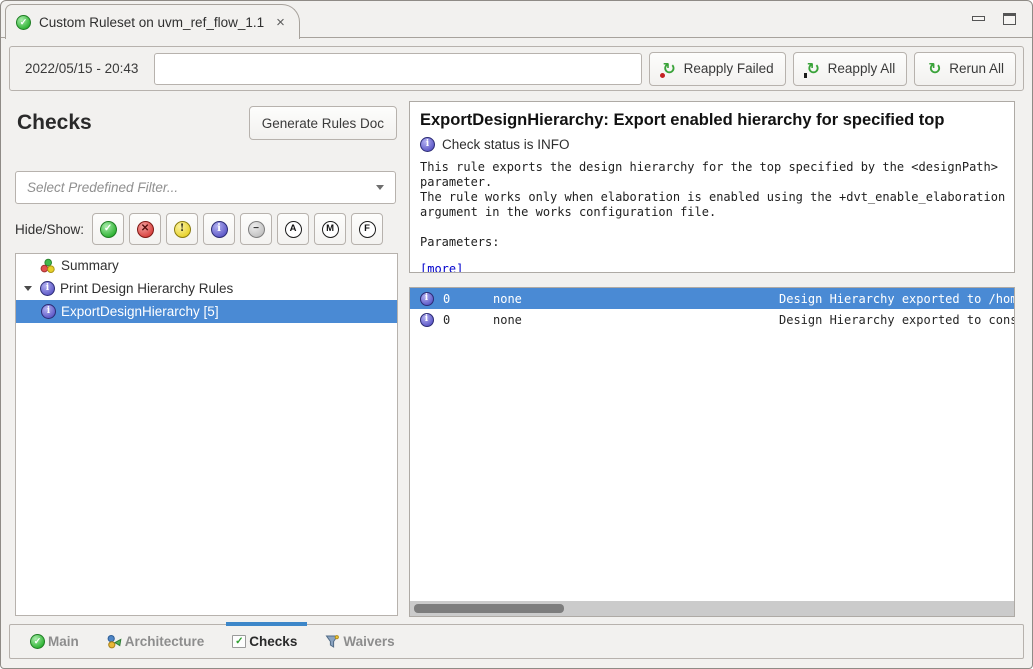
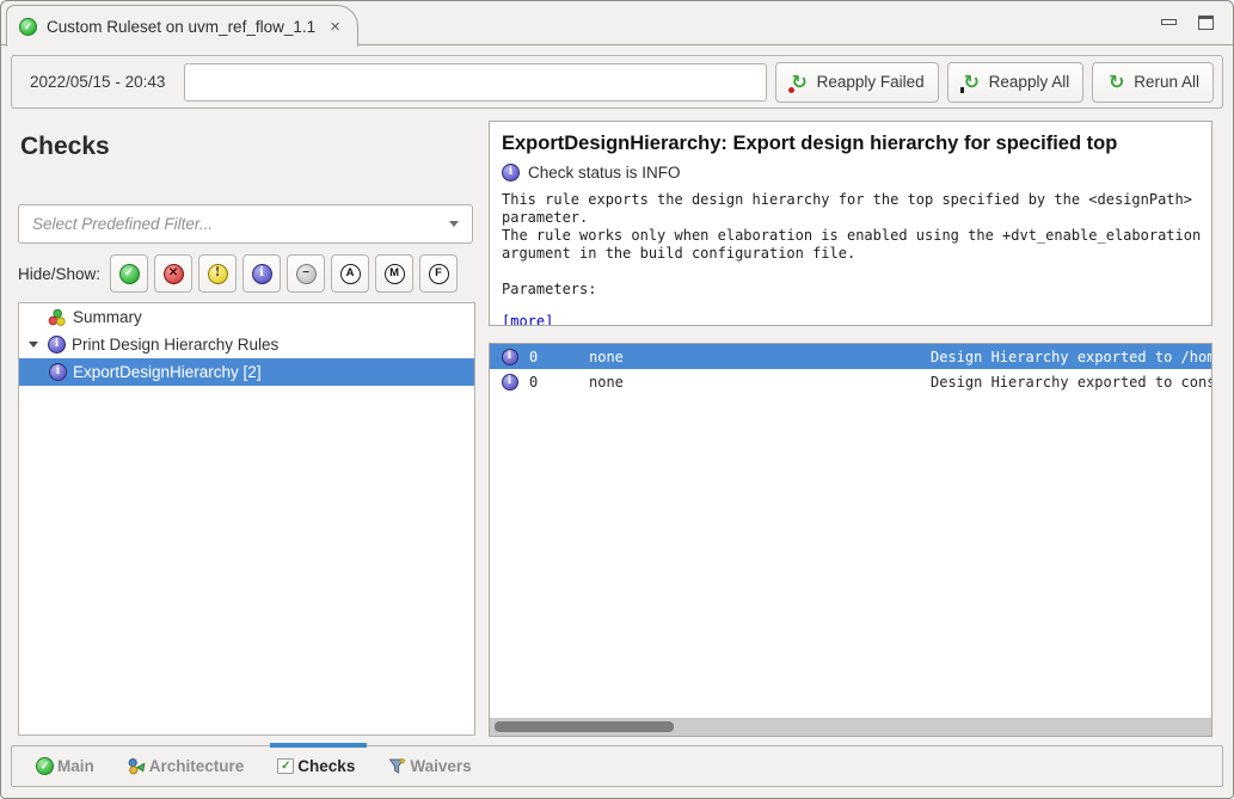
  ✓
  Custom Ruleset on uvm_ref_flow_1.1
  ×
  2022/05/15 - 20:43
  ↻
  Reapply Failed
  ↻
  Reapply All
  ↻
  Rerun All
  Checks
- Generate Rules Doc
  Select Predefined Filter...
  Hide/Show:
  ✓
  ✕
  !
  i
  −
  A
  M
  F
  Summary
  i
  Print Design Hierarchy Rules
  i
- ExportDesignHierarchy [5]
+ ExportDesignHierarchy [2]
- ExportDesignHierarchy: Export enabled hierarchy for specified top
+ ExportDesignHierarchy: Export design hierarchy for specified top
  i
  Check status is INFO
  This rule exports the design hierarchy for the top specified by the <designPath>
  parameter.
  The rule works only when elaboration is enabled using the +dvt_enable_elaboration
- argument in the works configuration file.
+ argument in the build configuration file.
  Parameters:
  [more]
  i
  0
  none
  Design Hierarchy exported to /hom
  i
  0
  none
  Design Hierarchy exported to cons
  ✓
  Main
  Architecture
  ✓
  Checks
  Waivers
